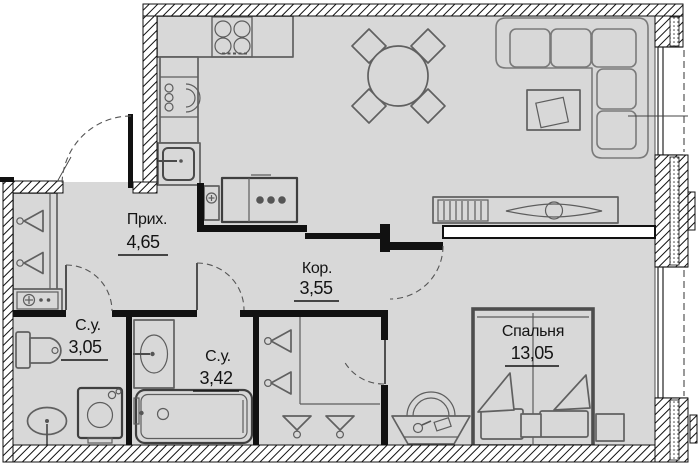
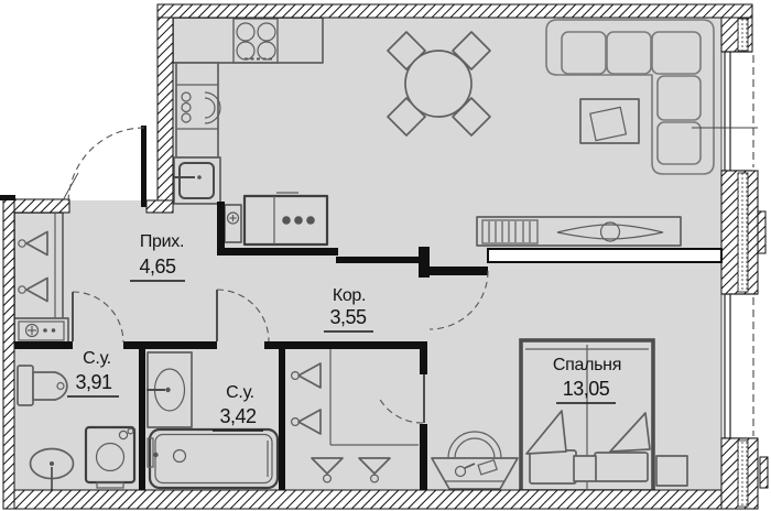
  Прих.
  4,65
  Кор.
  3,55
  С.у.
- 3,05
+ 3,91
  С.у.
  3,42
  Спальня
  13,05
